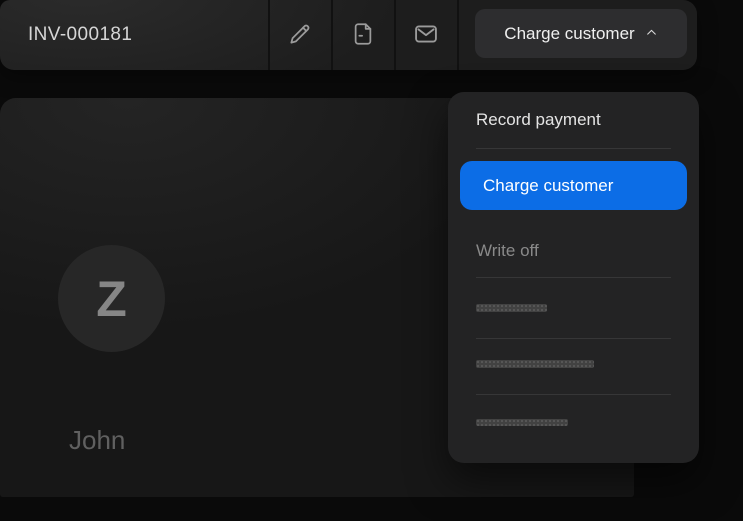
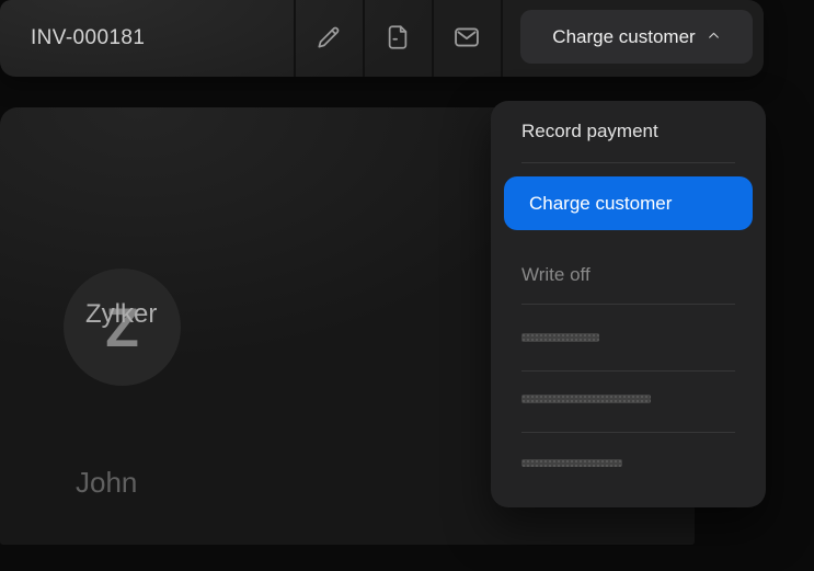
  INV-000181
  Charge customer
  Z
+ Zylker
  John
  Record payment
  Charge customer
  Write off
